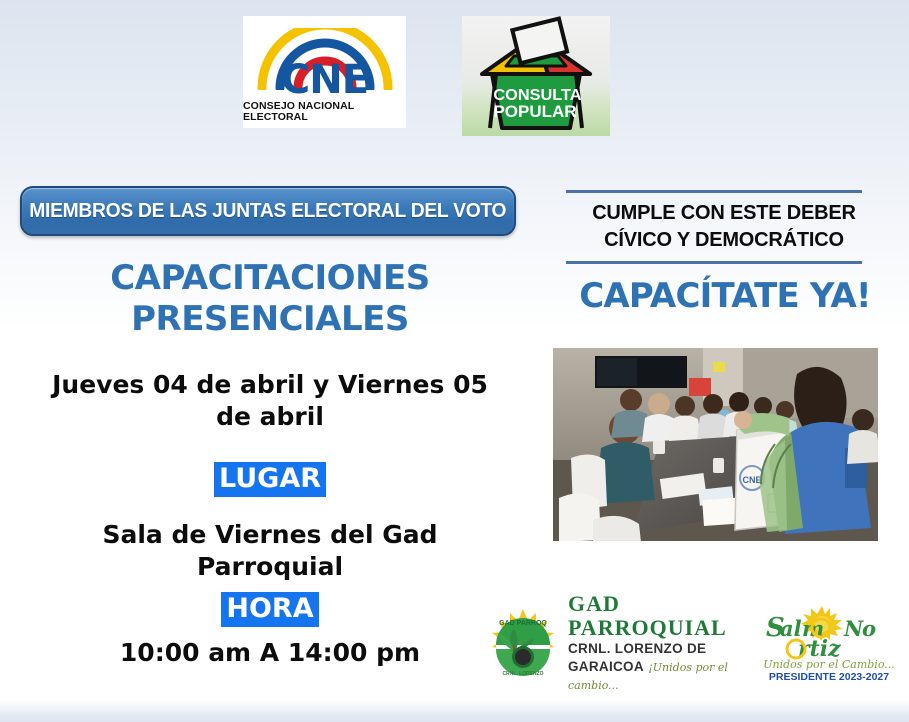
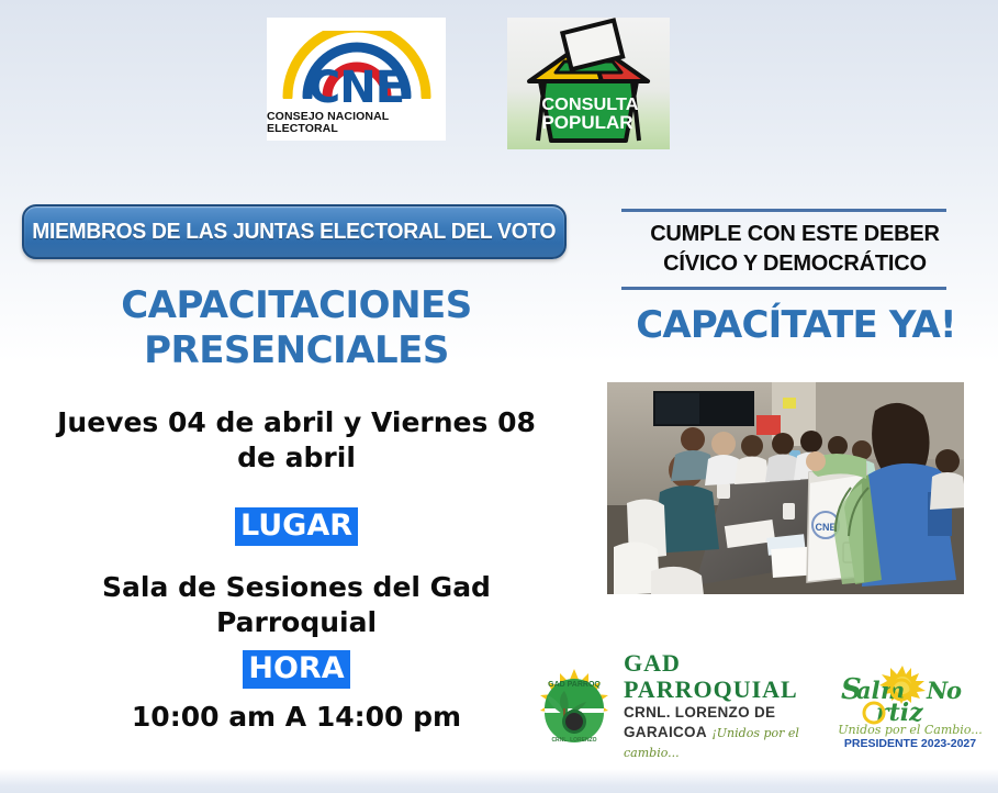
  CNE
  CONSEJO NACIONAL ELECTORAL
  CONSULTA
  POPULAR
  MIEMBROS DE LAS JUNTAS ELECTORAL DEL VOTO
  CAPACITACIONES
  PRESENCIALES
- Jueves 04 de abril y Viernes 05
+ Jueves 04 de abril y Viernes 08
  de abril
  LUGAR
- Sala de Viernes del Gad
+ Sala de Sesiones del Gad
  Parroquial
  HORA
  10:00 am A 14:00 pm
  CUMPLE CON ESTE DEBER
  CÍVICO Y DEMOCRÁTICO
  CAPACÍTATE YA!
  CNE
  GAD PARROQUIAL CRNL. LORENZO DE GARAICOA ¡Unidos por el cambio...
  S
  al
  N
  o
  tiz
  Unidos por el Cambio...
  PRESIDENTE 2023-2027
